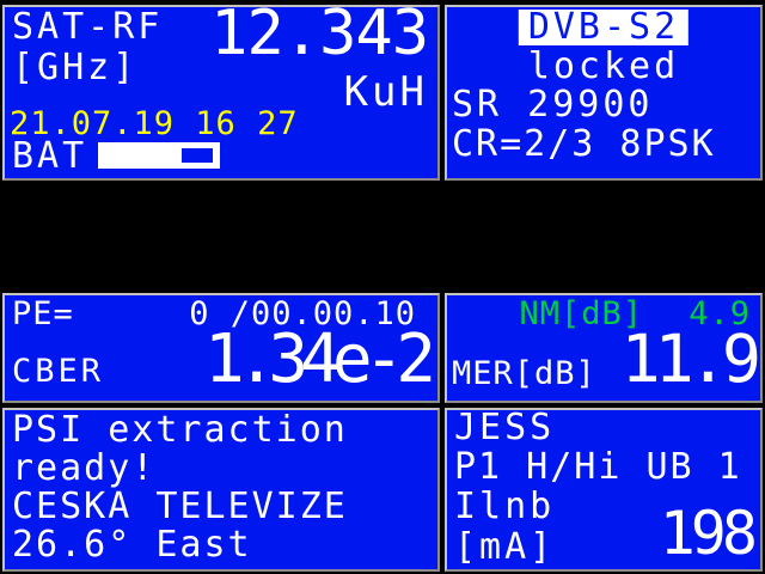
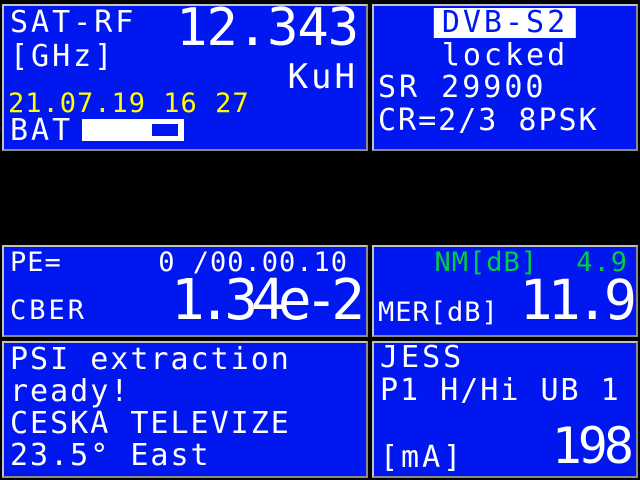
  SAT-RF
  [GHz]
  12.343
  KuH
  21.07.19 16 27
  BAT
  DVB-S2
  locked
  SR 29900
  CR=2/3 8PSK
  PE=
  0 /00.00.10
  CBER
  1.34e-2
  NM[dB]
  4.9
  MER[dB]
  11.9
  PSI extraction
  ready!
  CESKA TELEVIZE
- 26.6° East
+ 23.5° East
  JESS
  P1 H/Hi UB 1
- Ilnb
  [mA]
  198
